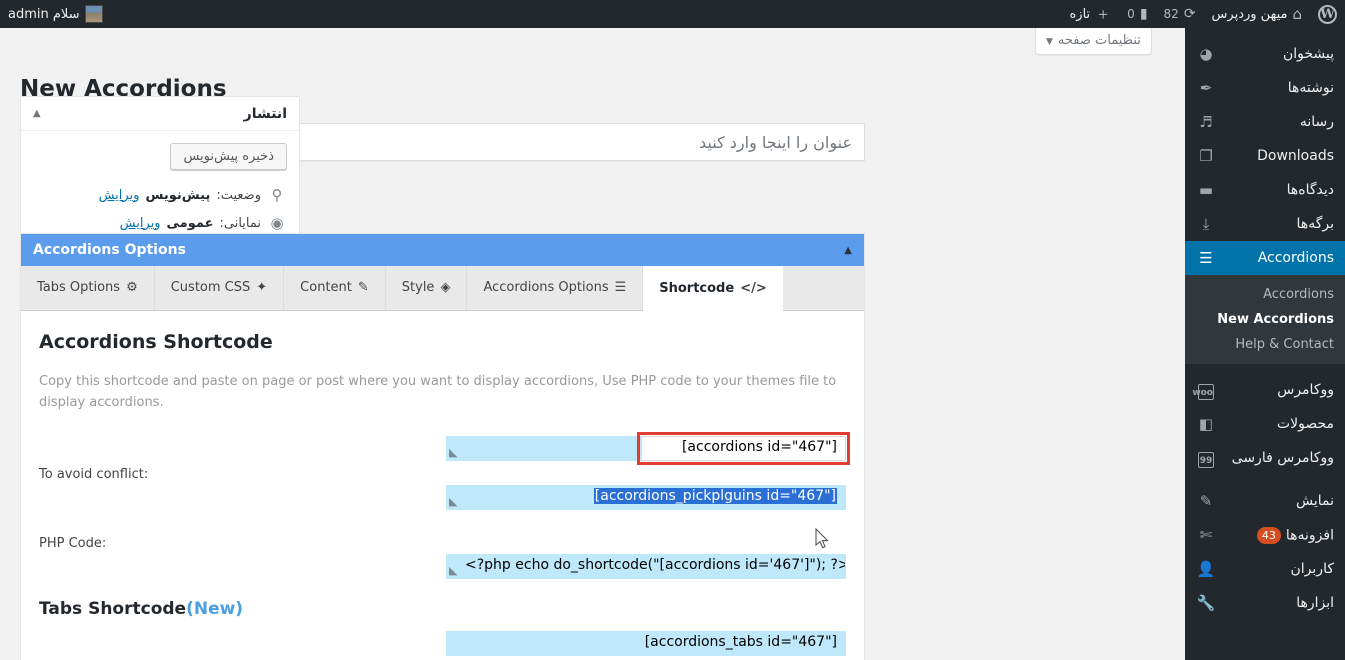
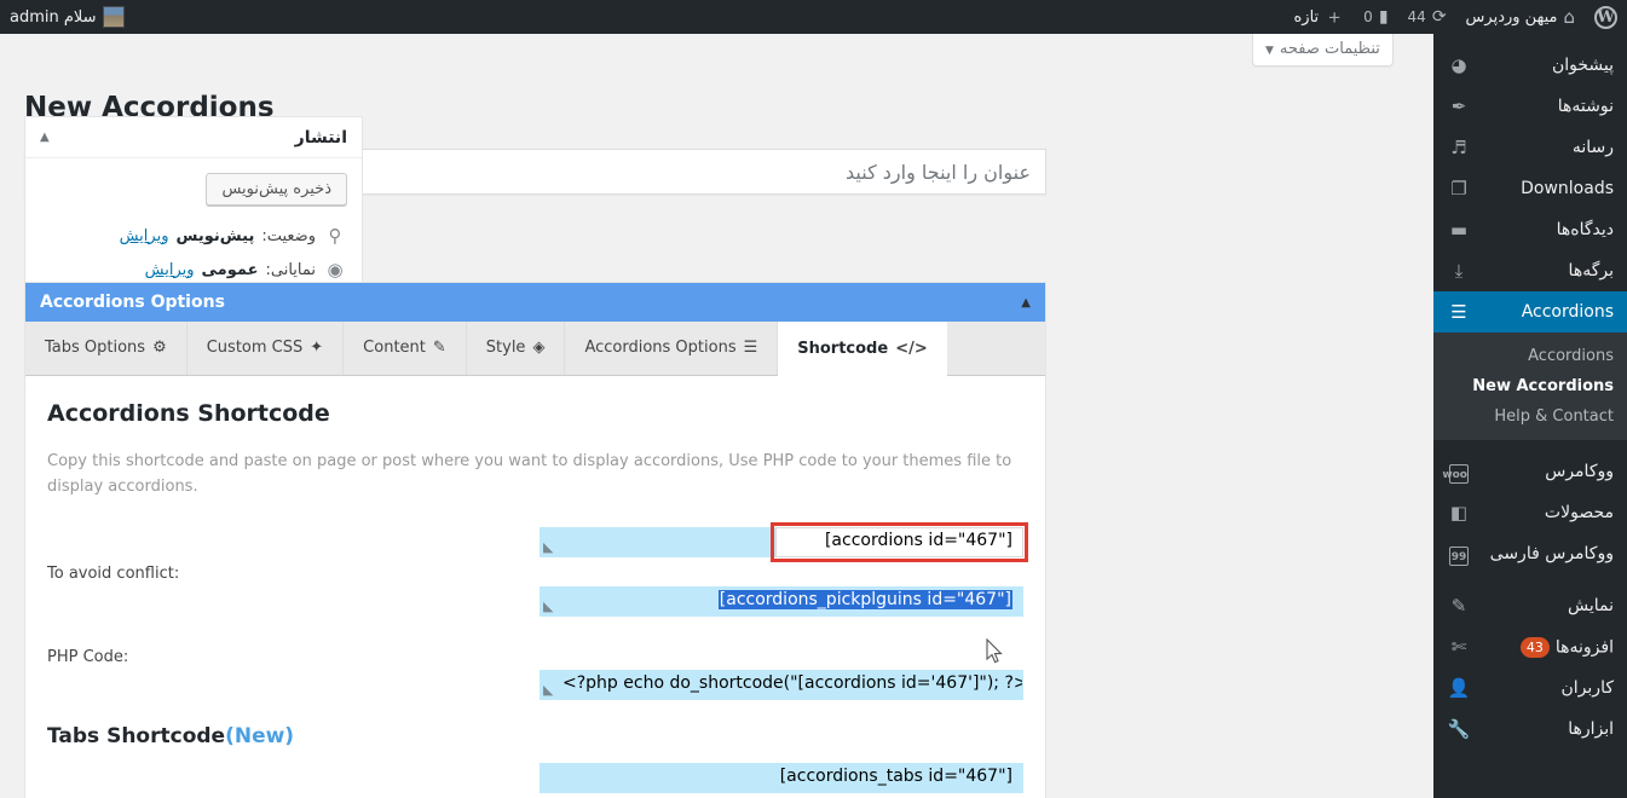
  W
  ⌂
  میهن وردپرس
  ⟳
- 82
+ 44
  ▮
  0
  ＋
  تازه
  سلام admin
  پیشخوان
  ◕
  نوشته‌ها
  ✒
  رسانه
  ♬
  Downloads
  ❐
  دیدگاه‌ها
  ▬
  برگه‌ها
  ⤓
  Accordions
  ☰
  Accordions
  New Accordions
  Help & Contact
  ووکامرس
  woo
  محصولات
  ◧
  ووکامرس فارسی
  99
  نمایش
  ✎
  افزونه‌ها43
  ✄
  کاربران
  👤
  ابزارها
  🔧
  تنظیمات صفحه▼
  New Accordions
  انتشار
  ▲
  ذخیره پیش‌نویس
  ⚲
  وضعیت:
  پیش‌نویس
  ویرایش
  ◉
  نمایانی:
  عمومی
  ویرایش
  ▲
  Accordions Options
  Shortcode
  </>
  Accordions Options
  ☰
  Style
  ◈
  Content
  ✎
  Custom CSS
  ✦
  Tabs Options
  ⚙
  Accordions Shortcode
  Copy this shortcode and paste on page or post where you want to display accordions, Use PHP code to your themes file to display accordions.
  ◣
  [accordions id="467"]
  To avoid conflict:
  ◣
  [accordions_pickplguins id="467"]
  PHP Code:
  ◣
  <?php echo do_shortcode("[accordions id='467']"); ?>
  Tabs Shortcode(New)
  [accordions_tabs id="467"]
